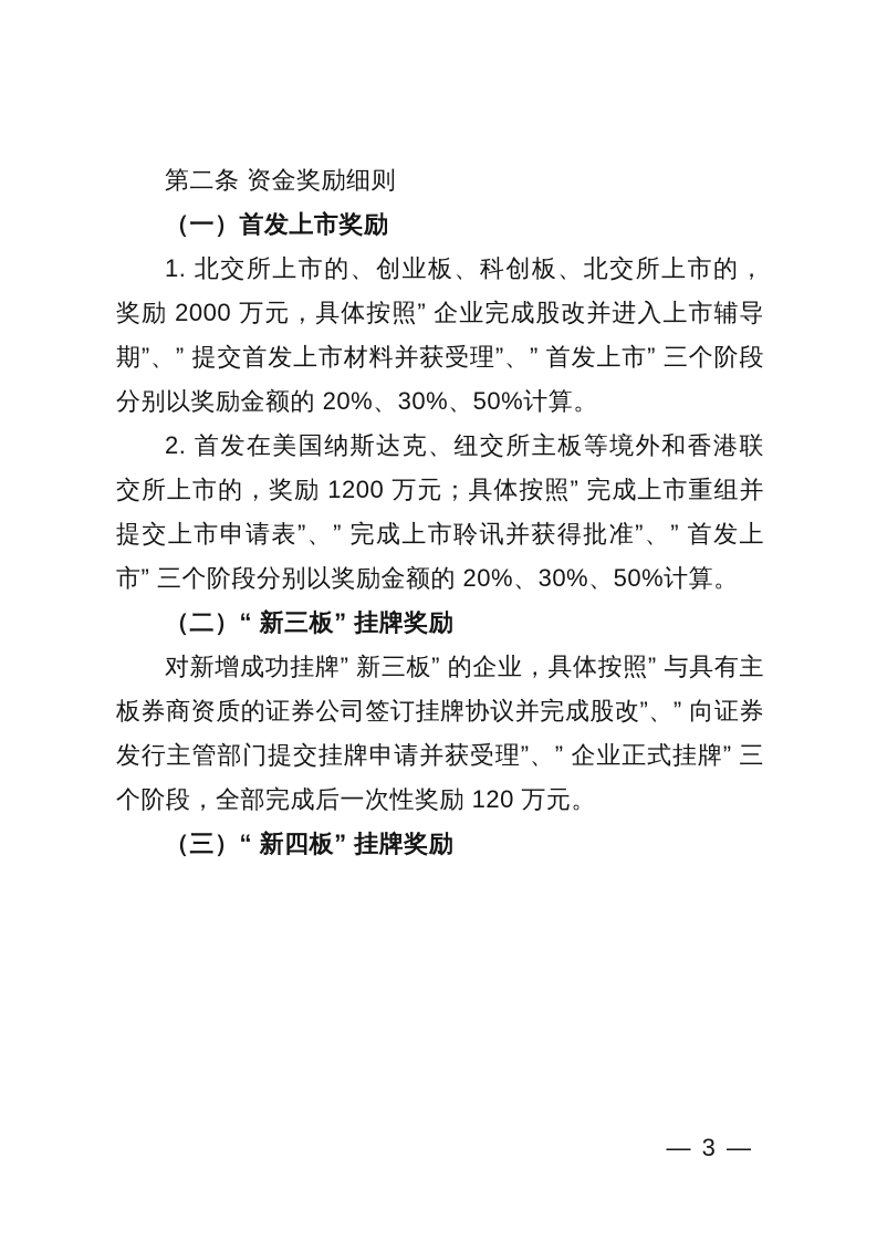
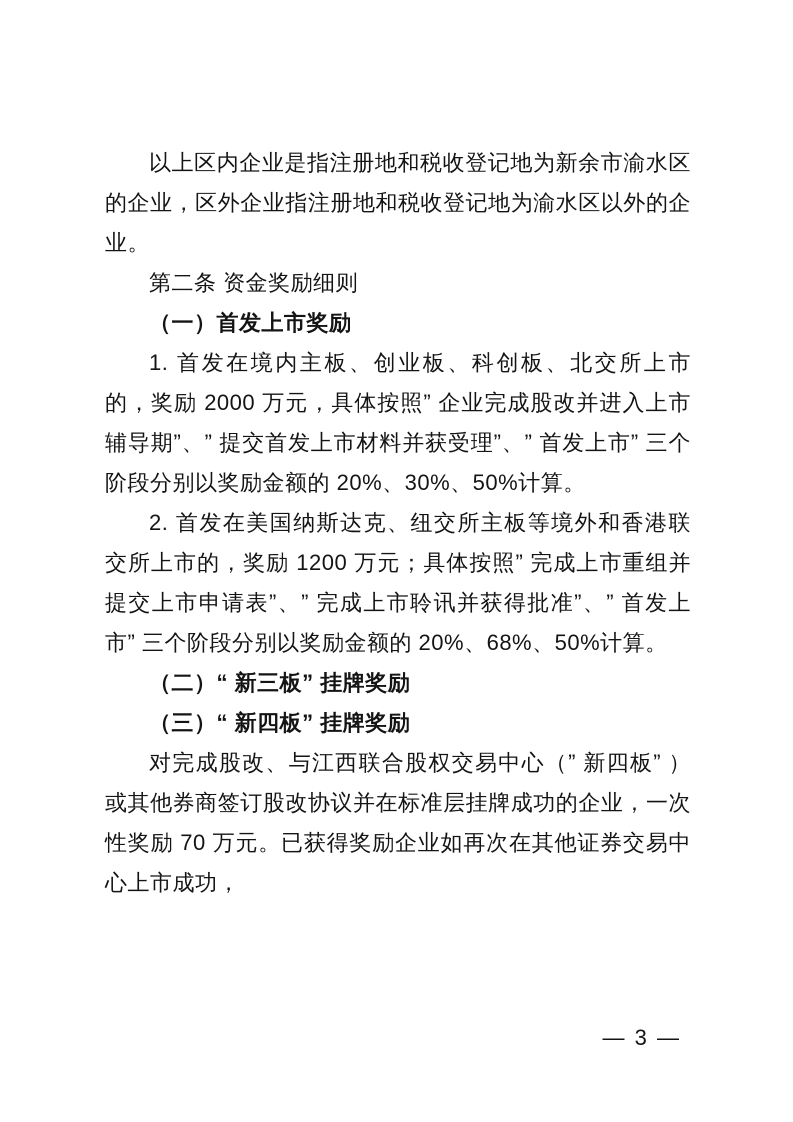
+ 以上区内企业是指注册地和税收登记地为新余市渝水区的企业，区外企业指注册地和税收登记地为渝水区以外的企业。
  第二条 资金奖励细则
  （一）首发上市奖励
- 1. 北交所上市的、创业板、科创板、北交所上市的，奖励 2000 万元，具体按照” 企业完成股改并进入上市辅导期”、” 提交首发上市材料并获受理”、” 首发上市” 三个阶段分别以奖励金额的 20%、30%、50%计算。
+ 1. 首发在境内主板、创业板、科创板、北交所上市的，奖励 2000 万元，具体按照” 企业完成股改并进入上市辅导期”、” 提交首发上市材料并获受理”、” 首发上市” 三个阶段分别以奖励金额的 20%、30%、50%计算。
- 2. 首发在美国纳斯达克、纽交所主板等境外和香港联交所上市的，奖励 1200 万元；具体按照” 完成上市重组并提交上市申请表”、” 完成上市聆讯并获得批准”、” 首发上市” 三个阶段分别以奖励金额的 20%、30%、50%计算。
+ 2. 首发在美国纳斯达克、纽交所主板等境外和香港联交所上市的，奖励 1200 万元；具体按照” 完成上市重组并提交上市申请表”、” 完成上市聆讯并获得批准”、” 首发上市” 三个阶段分别以奖励金额的 20%、68%、50%计算。
  （二）“ 新三板” 挂牌奖励
- 对新增成功挂牌” 新三板” 的企业，具体按照” 与具有主板券商资质的证券公司签订挂牌协议并完成股改”、” 向证券发行主管部门提交挂牌申请并获受理”、” 企业正式挂牌” 三个阶段，全部完成后一次性奖励 120 万元。
  （三）“ 新四板” 挂牌奖励
+ 对完成股改、与江西联合股权交易中心（” 新四板” ）或其他券商签订股改协议并在标准层挂牌成功的企业，一次性奖励 70 万元。已获得奖励企业如再次在其他证券交易中心上市成功，
  — 3 —
